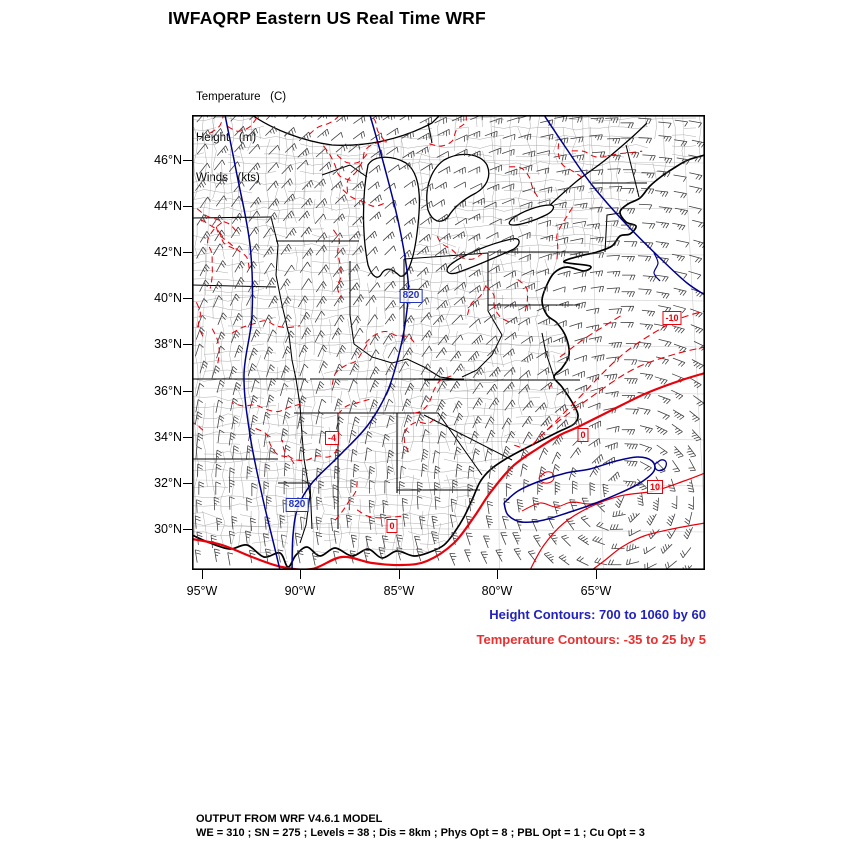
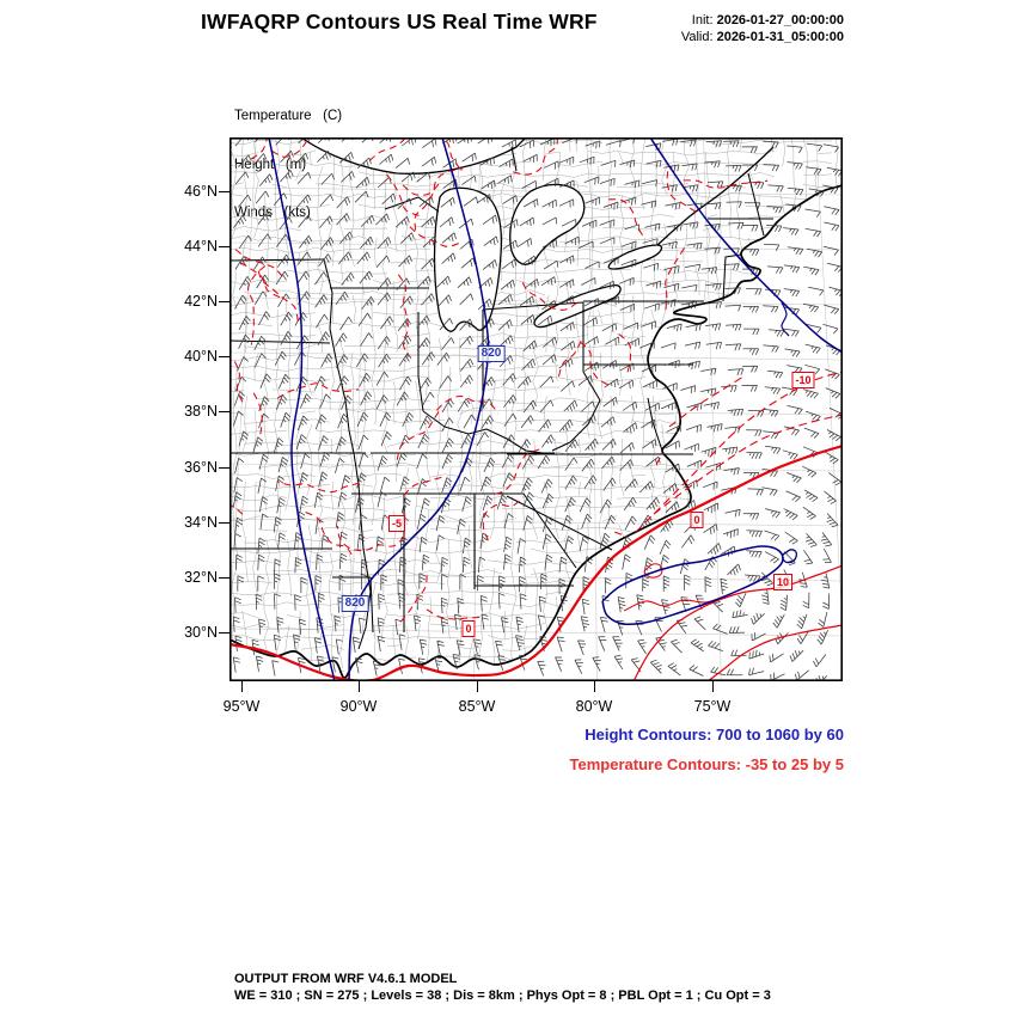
- IWFAQRP Eastern US Real Time WRF
+ IWFAQRP Contours US Real Time WRF
+ Init: 2026-01-27_00:00:00
+ Valid: 2026-01-31_05:00:00
  Temperature (C)
  Hght (m)
  Winds (kts)
  820
  820
  -10
- -4
+ -5
  0
  0
  10
  46°N
  44°N
  42°N
  40°N
  38°N
  36°N
  34°N
  32°N
  30°N
  95°W
  90°W
  85°W
  80°W
- 65°W
+ 75°W
  Height Contours: 700 to 1060 by 60
  Temperature Contours: -35 to 25 by 5
  OUTPUT FROM WRF V4.6.1 MODEL
  WE = 310 ; SN = 275 ; Levels = 38 ; Dis = 8km ; Phys Opt = 8 ; PBL Opt = 1 ; Cu Opt = 3
